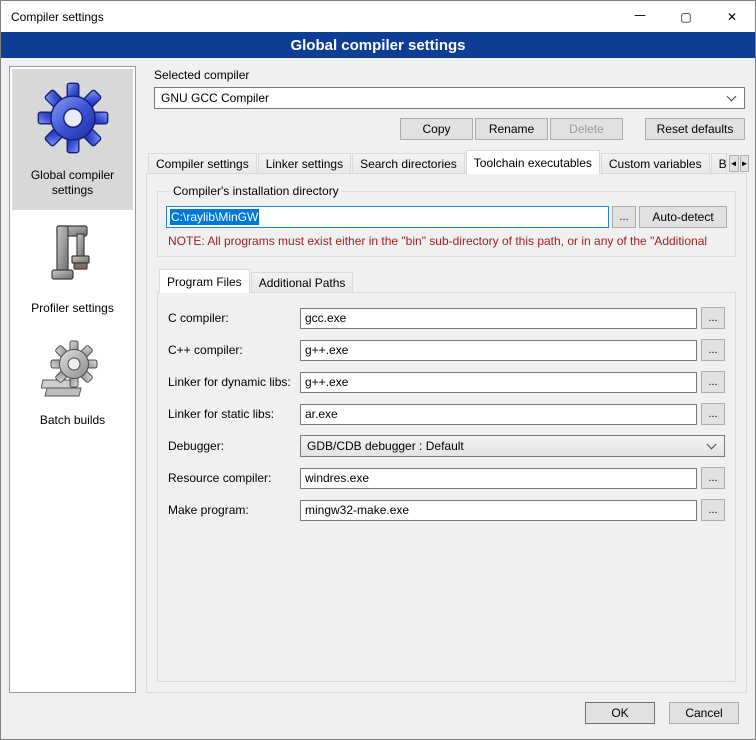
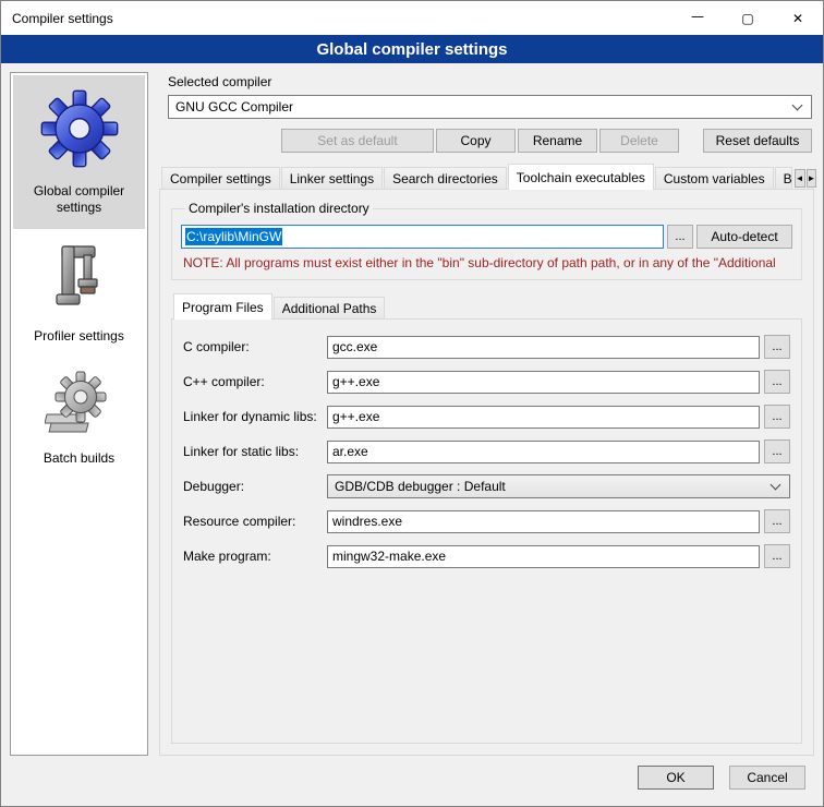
  Compiler settings
  —
  ▢
  ✕
  Global compiler settings
  Global compiler settings
  Profiler settings
  Batch builds
  Selected compiler
  GNU GCC Compiler
+ Set as default
  Copy
  Rename
  Delete
  Reset defaults
  Compiler settings
  Linker settings
  Search directories
  Toolchain executables
  Custom variables
  ◄
  ►
  Compiler's installation directory
  C:\raylib\MinGW
  ...
  Auto-detect
- NOTE: All programs must exist either in the "bin" sub-directory of this path, or in any of the "Additional
+ NOTE: All programs must exist either in the "bin" sub-directory of path path, or in any of the "Additional
  Program Files
  Additional Paths
  C compiler:
  gcc.exe
  ...
  C++ compiler:
  g++.exe
  ...
  Linker for dynamic libs:
  g++.exe
  ...
  Linker for static libs:
  ar.exe
  ...
  Debugger:
  GDB/CDB debugger : Default
  Resource compiler:
  windres.exe
  ...
  Make program:
  mingw32-make.exe
  ...
  OK
  Cancel
